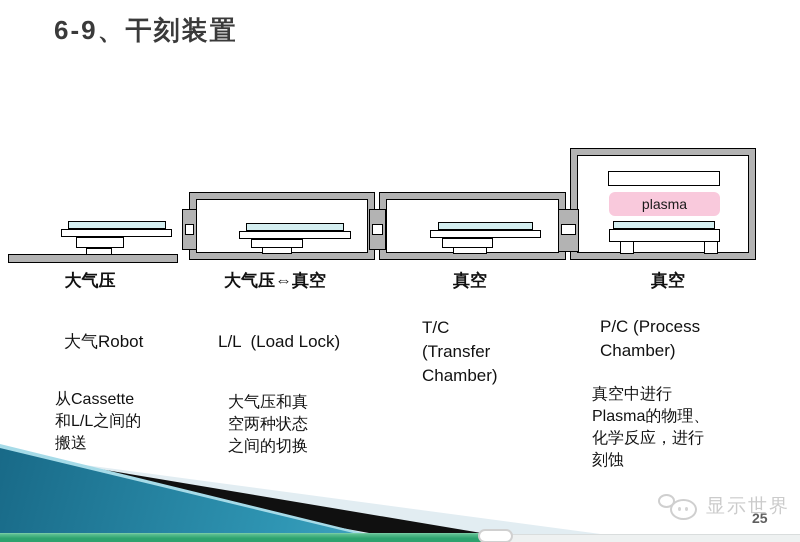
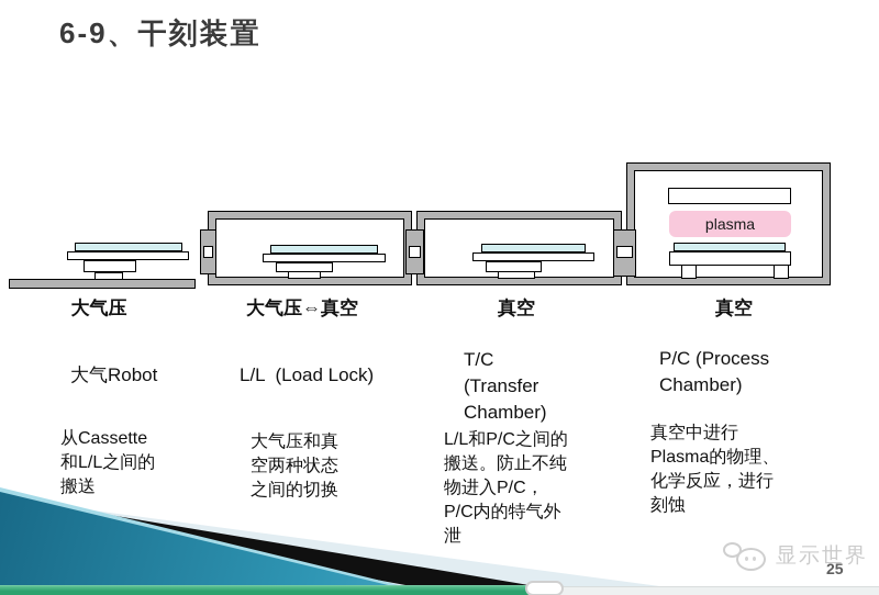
  6-9、干刻装置
  plasma
  大气压
  大气压⇔真空
  真空
  真空
  大气Robot
  L/L (Load Lock)
  T/C
  (Transfer
  Chamber)
  P/C (Process
  Chamber)
  从Cassette
  和L/L之间的
  搬送
  大气压和真
  空两种状态
  之间的切换
+ L/L和P/C之间的
+ 搬送。防止不纯
+ 物进入P/C，
+ P/C内的特气外
+ 泄
  真空中进行
  Plasma的物理、
  化学反应，进行
  刻蚀
  显示世界
  25
